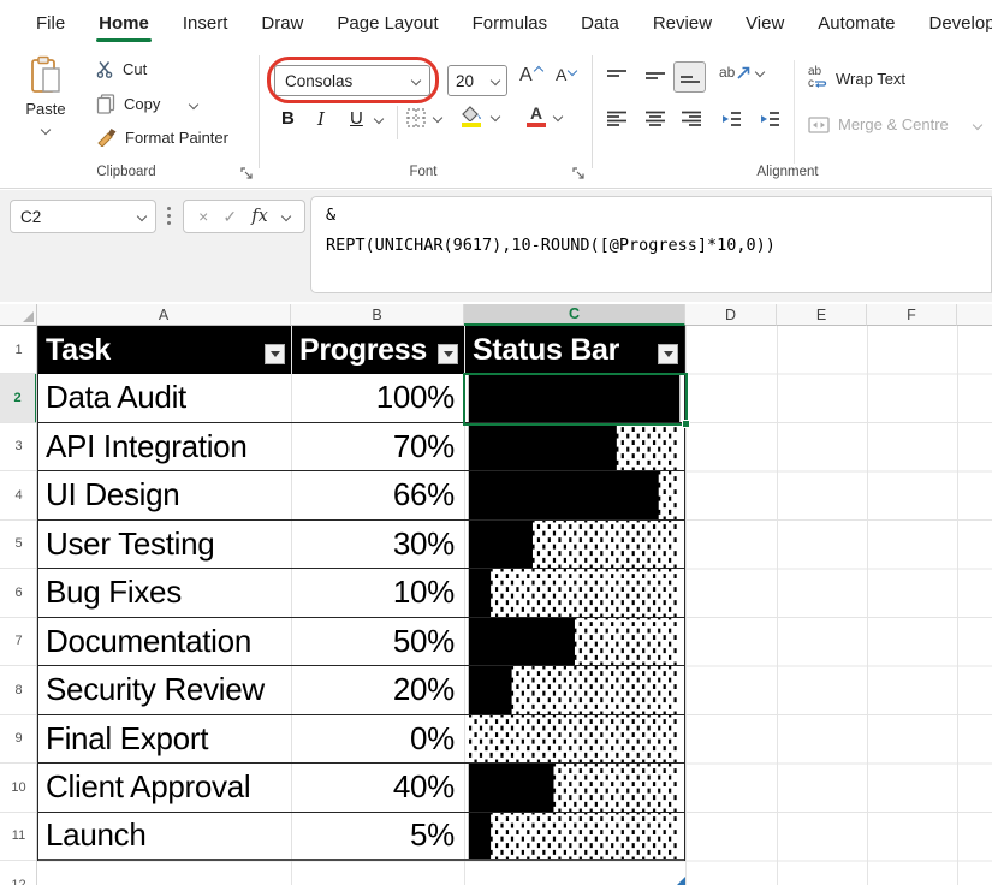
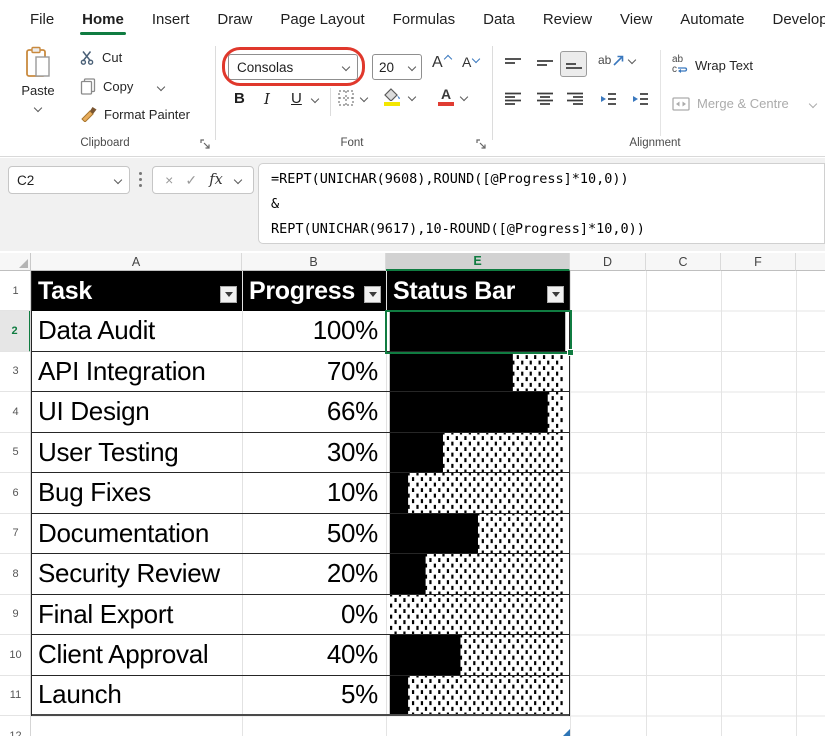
  File
  Home
  Insert
  Draw
  Page Layout
  Formulas
  Data
  Review
  View
  Automate
  Develop
  Paste
  Cut
  Copy
  Format Painter
  Clipboard
  Consolas
  20
  A
  A
  B
  I
  U
  A
  Font
  ab
  ab
  c
  Wrap Text
  Merge & Centre
  Alignment
  C2
  ×
  ✓
  fx
+ =REPT(UNICHAR(9608),ROUND([@Progress]*10,0))
  &
  REPT(UNICHAR(9617),10-ROUND([@Progress]*10,0))
  A
  B
- C
+ E
  D
- E
+ C
  F
  1
  2
  3
  4
  5
  6
  7
  8
  9
  10
  11
  Task
  Progress
  Status Bar
  Data Audit
  100%
  ██████████
  API Integration
  70%
  ███████░░░
  UI Design
  66%
  █████████░
  User Testing
  30%
  ███░░░░░░░
  Bug Fixes
  10%
  █░░░░░░░░░
  Documentation
  50%
  █████░░░░░
  Security Review
  20%
  ██░░░░░░░░
  Final Export
  0%
  ░░░░░░░░░░
  Client Approval
  40%
  ████░░░░░░
  Launch
  5%
  █░░░░░░░░░
